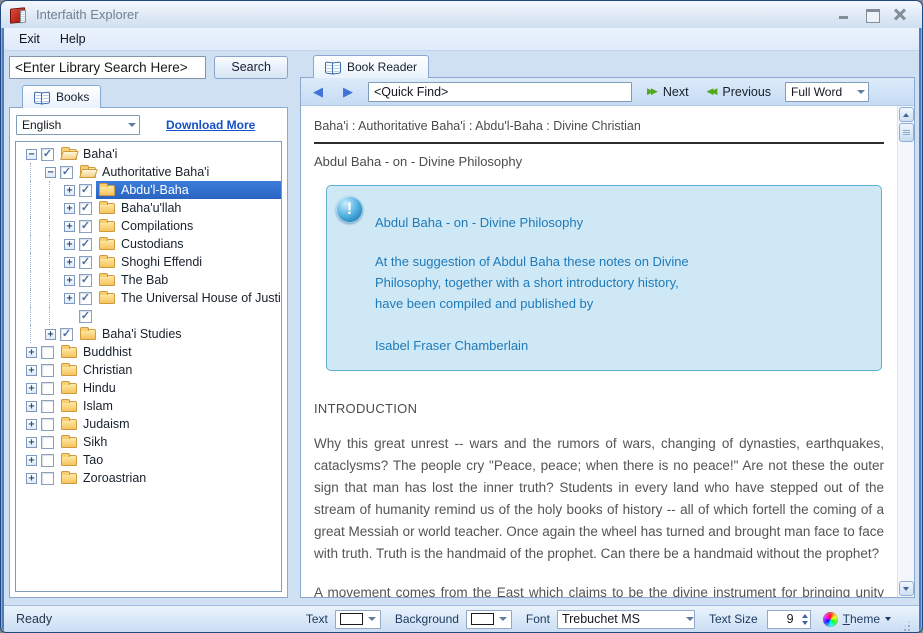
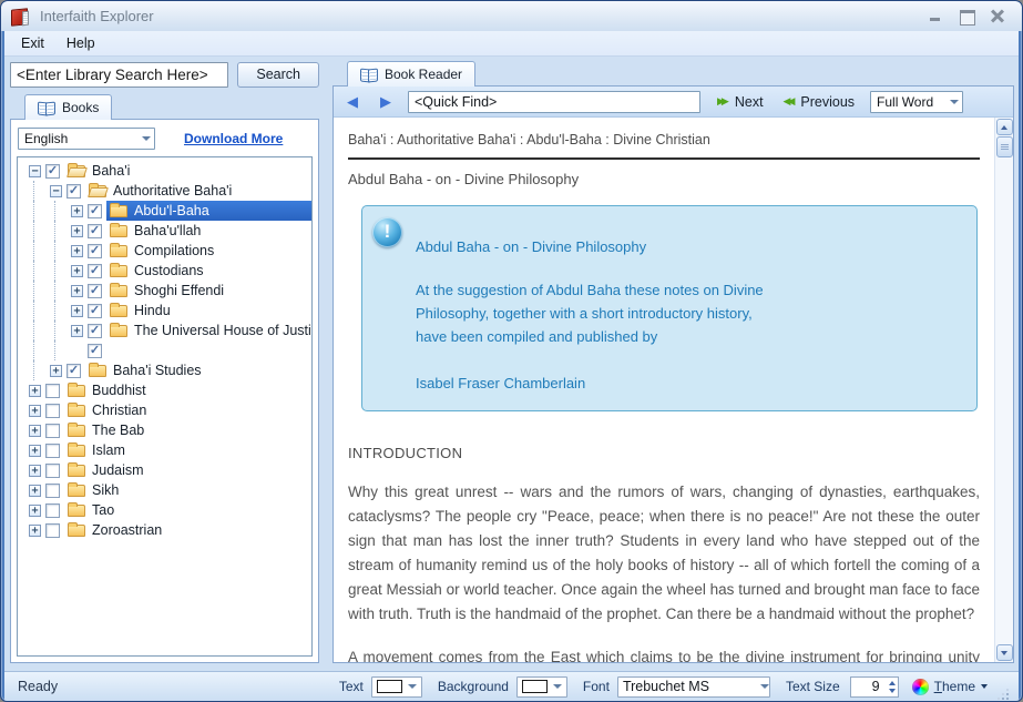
  Interfaith Explorer
  Exit
  Help
  <Enter Library Search Here>
  Search
  Books
  English
  Download More
  −
  ✓
  Baha'i
  −
  ✓
  Authoritative Baha'i
  +
  ✓
  Abdu'l-Baha
  +
  ✓
  Baha'u'llah
  +
  ✓
  Compilations
  +
  ✓
  Custodians
  +
  ✓
  Shoghi Effendi
  +
  ✓
- The Bab
+ Hindu
  +
  ✓
  The Universal House of Justi
  ✓
  +
  ✓
  Baha'i Studies
  +
  Buddhist
  +
  Christian
  +
- Hindu
+ The Bab
  +
  Islam
  +
  Judaism
  +
  Sikh
  +
  Tao
  +
  Zoroastrian
  Book Reader
  ◀
  ▶
  <Quick Find>
  ▶▶
  Next
  ◀◀
  Previous
  Full Word
  Baha'i : Authoritative Baha'i : Abdu'l-Baha : Divine Christian
  Abdul Baha - on - Divine Philosophy
  !
  Abdul Baha - on - Divine Philosophy
  At the suggestion of Abdul Baha these notes on Divine Philosophy, together with a short introductory history, have been compiled and published by
  Isabel Fraser Chamberlain
  INTRODUCTION
  Why this great unrest -- wars and the rumors of wars, changing of dynasties, earthquakes, cataclysms? The people cry "Peace, peace; when there is no peace!" Are not these the outer sign that man has lost the inner truth? Students in every land who have stepped out of the stream of humanity remind us of the holy books of history -- all of which fortell the coming of a great Messiah or world teacher. Once again the wheel has turned and brought man face to face with truth. Truth is the handmaid of the prophet. Can there be a handmaid without the prophet?
  Ready
  Text
  Background
  Font
  Trebuchet MS
  Text Size
  9
  Theme
